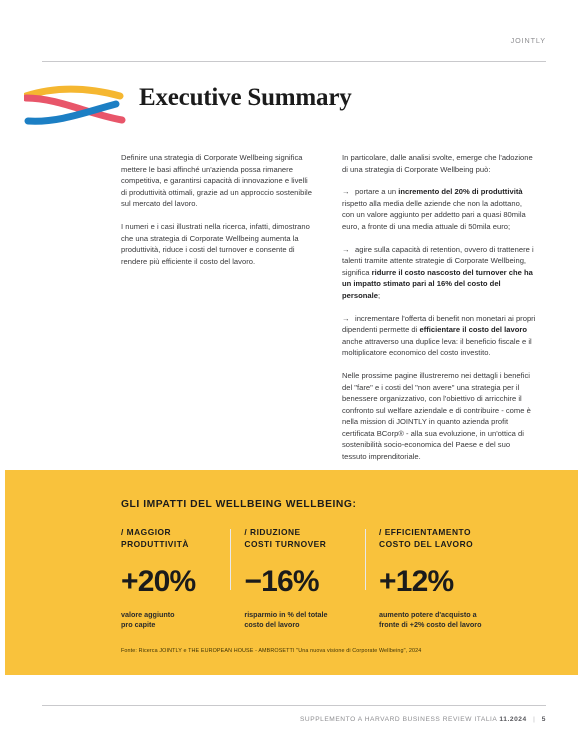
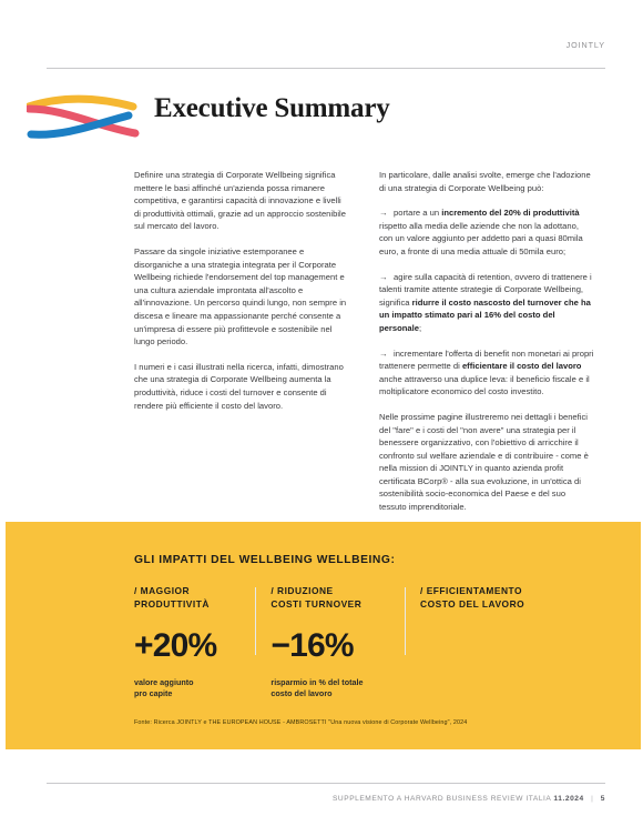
  JOINTLY
  Executive Summary
  Definire una strategia di Corporate Wellbeing significa mettere le basi affinché un'azienda possa rimanere competitiva, e garantirsi capacità di innovazione e livelli di produttività ottimali, grazie ad un approccio sostenibile sul mercato del lavoro.
+ Passare da singole iniziative estemporanee e disorganiche a una strategia integrata per il Corporate Wellbeing richiede l'endorsement del top management e una cultura aziendale improntata all'ascolto e all'innovazione. Un percorso quindi lungo, non sempre in discesa e lineare ma appassionante perché consente a un'impresa di essere più profittevole e sostenibile nel lungo periodo.
  I numeri e i casi illustrati nella ricerca, infatti, dimostrano che una strategia di Corporate Wellbeing aumenta la produttività, riduce i costi del turnover e consente di rendere più efficiente il costo del lavoro.
  In particolare, dalle analisi svolte, emerge che l'adozione di una strategia di Corporate Wellbeing può:
  → portare a un incremento del 20% di produttività rispetto alla media delle aziende che non la adottano, con un valore aggiunto per addetto pari a quasi 80mila euro, a fronte di una media attuale di 50mila euro;
  → agire sulla capacità di retention, ovvero di trattenere i talenti tramite attente strategie di Corporate Wellbeing, significa ridurre il costo nascosto del turnover che ha un impatto stimato pari al 16% del costo del personale;
- → incrementare l'offerta di benefit non monetari ai propri dipendenti permette di efficientare il costo del lavoro anche attraverso una duplice leva: il beneficio fiscale e il moltiplicatore economico del costo investito.
+ → incrementare l'offerta di benefit non monetari ai propri trattenere permette di efficientare il costo del lavoro anche attraverso una duplice leva: il beneficio fiscale e il moltiplicatore economico del costo investito.
  Nelle prossime pagine illustreremo nei dettagli i benefici del "fare" e i costi del "non avere" una strategia per il benessere organizzativo, con l'obiettivo di arricchire il confronto sul welfare aziendale e di contribuire - come è nella mission di JOINTLY in quanto azienda profit certificata BCorp® - alla sua evoluzione, in un'ottica di sostenibilità socio-economica del Paese e del suo tessuto imprenditoriale.
  GLI IMPATTI DEL WELLBEING WELLBEING:
  / MAGGIOR
  PRODUTTIVITÀ
  +20%
  valore aggiunto
  pro capite
  / RIDUZIONE
  COSTI TURNOVER
  −16%
  risparmio in % del totale
  costo del lavoro
  / EFFICIENTAMENTO
  COSTO DEL LAVORO
- +12%
- aumento potere d'acquisto a
- fronte di +2% costo del lavoro
